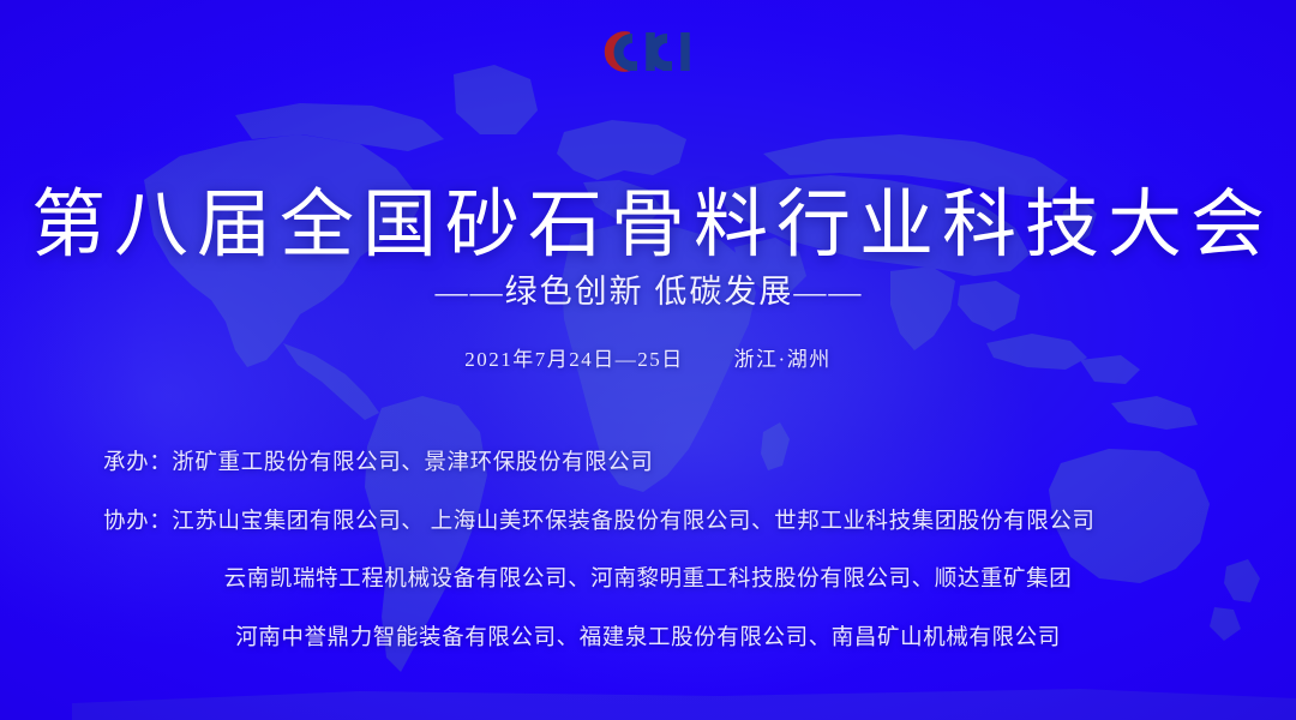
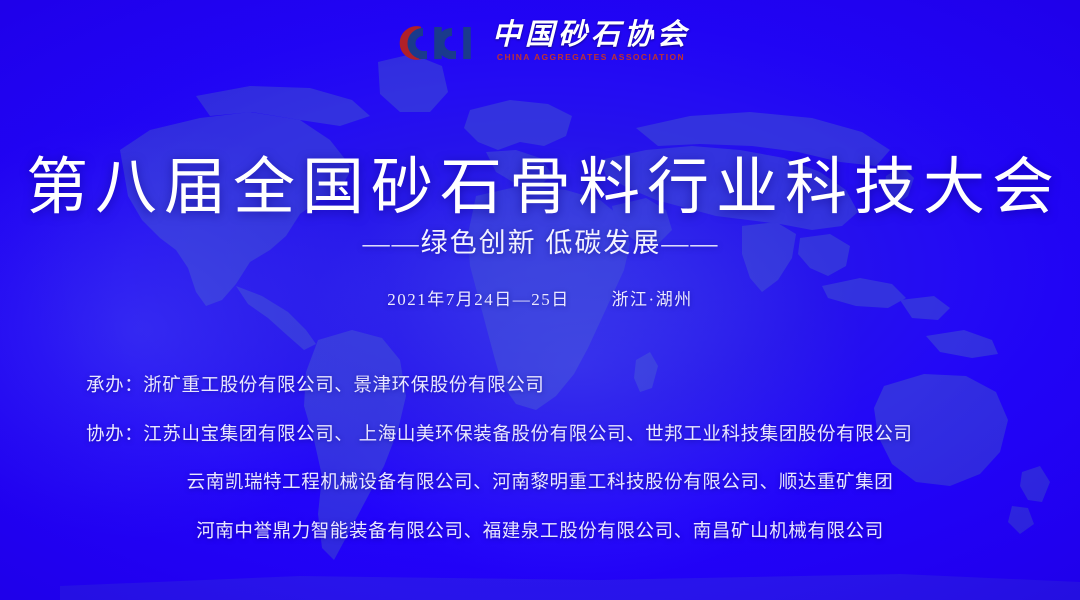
+ 中国砂石协会
+ CHINA AGGREGATES ASSOCIATION
  第八届全国砂石骨料行业科技大会
  ——绿色创新 低碳发展——
  2021年7月24日—25日 浙江·湖州
  承办：浙矿重工股份有限公司、景津环保股份有限公司
  协办：江苏山宝集团有限公司、 上海山美环保装备股份有限公司、世邦工业科技集团股份有限公司
  云南凯瑞特工程机械设备有限公司、河南黎明重工科技股份有限公司、顺达重矿集团
  河南中誉鼎力智能装备有限公司、福建泉工股份有限公司、南昌矿山机械有限公司
